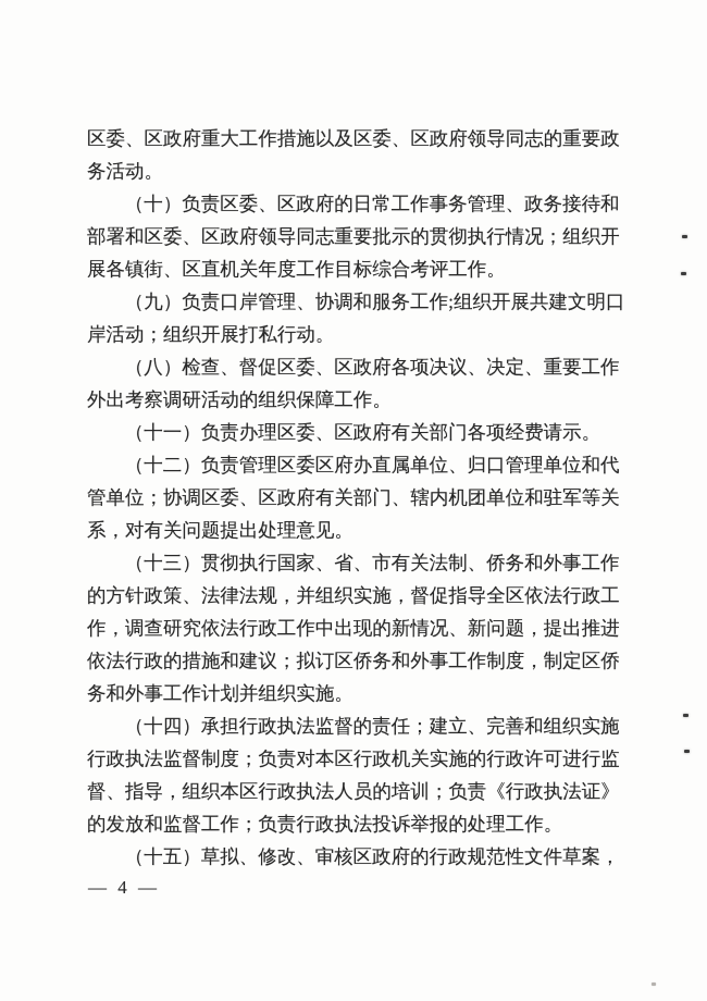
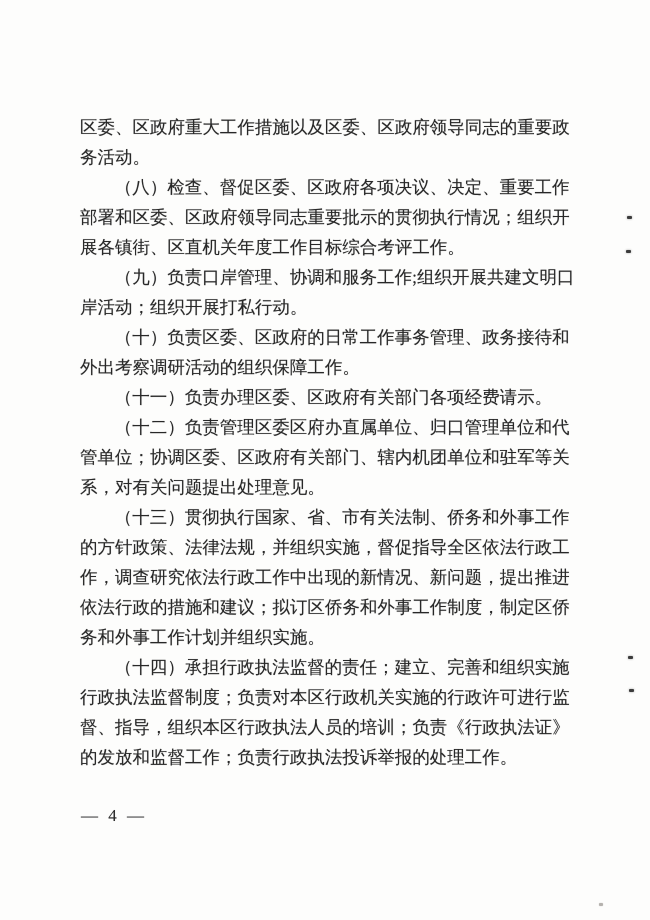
  区委、区政府重大工作措施以及区委、区政府领导同志的重要政
  务活动。
- （十）负责区委、区政府的日常工作事务管理、政务接待和
+ （八）检查、督促区委、区政府各项决议、决定、重要工作
  部署和区委、区政府领导同志重要批示的贯彻执行情况；组织开
  展各镇街、区直机关年度工作目标综合考评工作。
  （九）负责口岸管理、协调和服务工作;组织开展共建文明口
  岸活动；组织开展打私行动。
- （八）检查、督促区委、区政府各项决议、决定、重要工作
+ （十）负责区委、区政府的日常工作事务管理、政务接待和
  外出考察调研活动的组织保障工作。
  （十一）负责办理区委、区政府有关部门各项经费请示。
  （十二）负责管理区委区府办直属单位、归口管理单位和代
  管单位；协调区委、区政府有关部门、辖内机团单位和驻军等关
  系，对有关问题提出处理意见。
  （十三）贯彻执行国家、省、市有关法制、侨务和外事工作
  的方针政策、法律法规，并组织实施，督促指导全区依法行政工
  作，调查研究依法行政工作中出现的新情况、新问题，提出推进
  依法行政的措施和建议；拟订区侨务和外事工作制度，制定区侨
  务和外事工作计划并组织实施。
  （十四）承担行政执法监督的责任；建立、完善和组织实施
  行政执法监督制度；负责对本区行政机关实施的行政许可进行监
  督、指导，组织本区行政执法人员的培训；负责《行政执法证》
  的发放和监督工作；负责行政执法投诉举报的处理工作。
- （十五）草拟、修改、审核区政府的行政规范性文件草案，
  — 4 —
